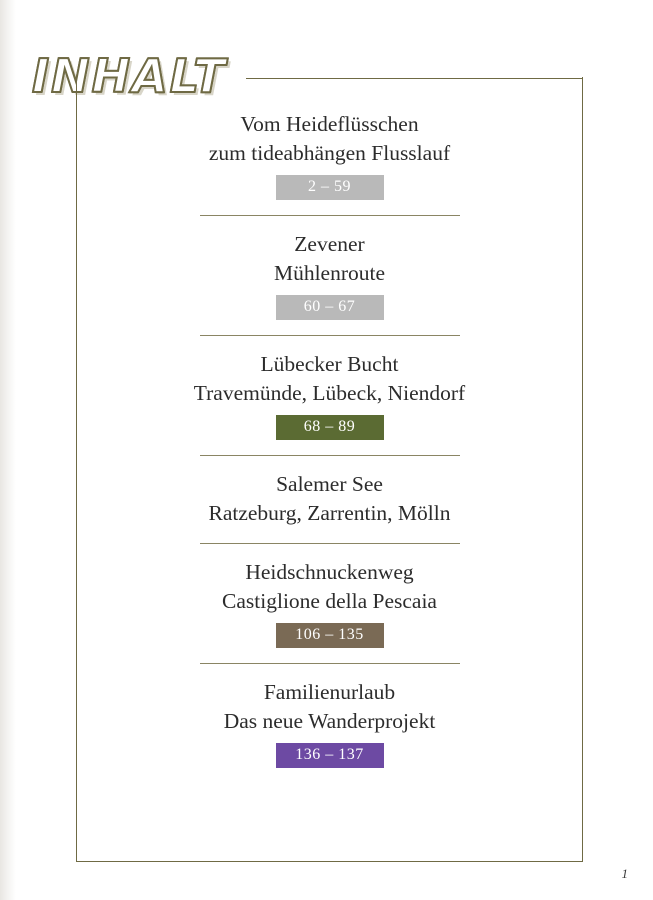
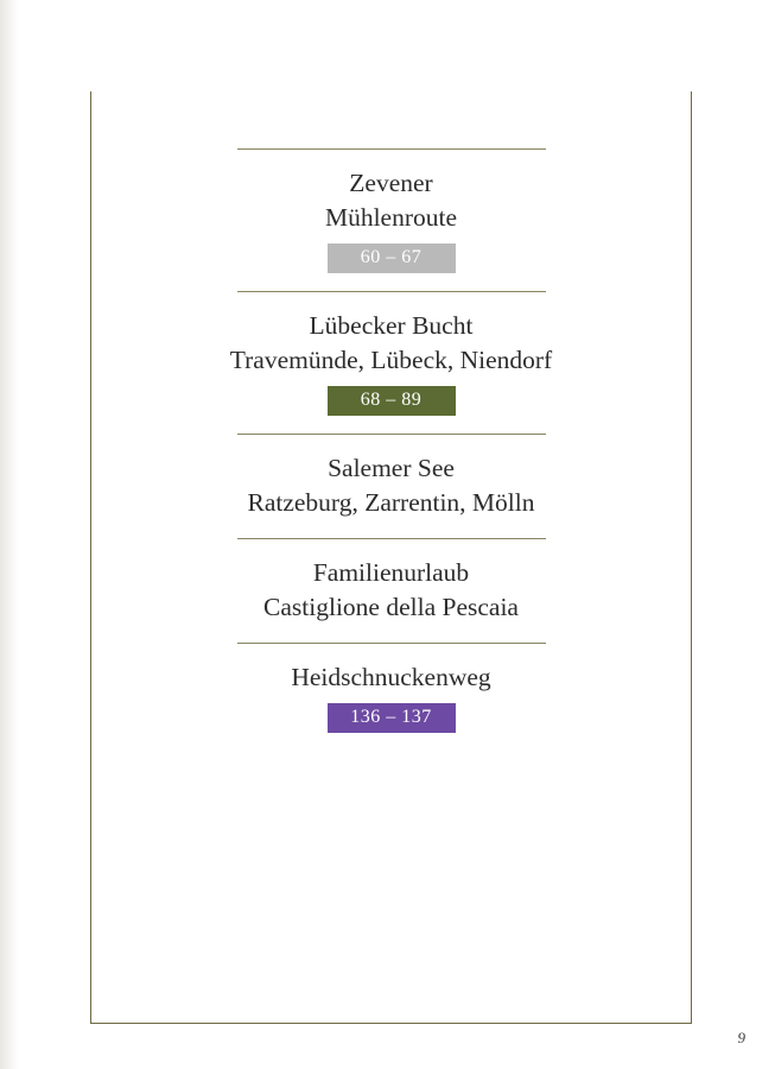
- INHALT
- Vom Heideflüsschen
- zum tideabhängen Flusslauf
- 2 – 59
  Zevener
  Mühlenroute
  60 – 67
  Lübecker Bucht
  Travemünde, Lübeck, Niendorf
  68 – 89
  Salemer See
  Ratzeburg, Zarrentin, Mölln
- Heidschnuckenweg
+ Familienurlaub
  Castiglione della Pescaia
- 106 – 135
- Familienurlaub
+ Heidschnuckenweg
- Das neue Wanderprojekt
  136 – 137
- 1
+ 9
